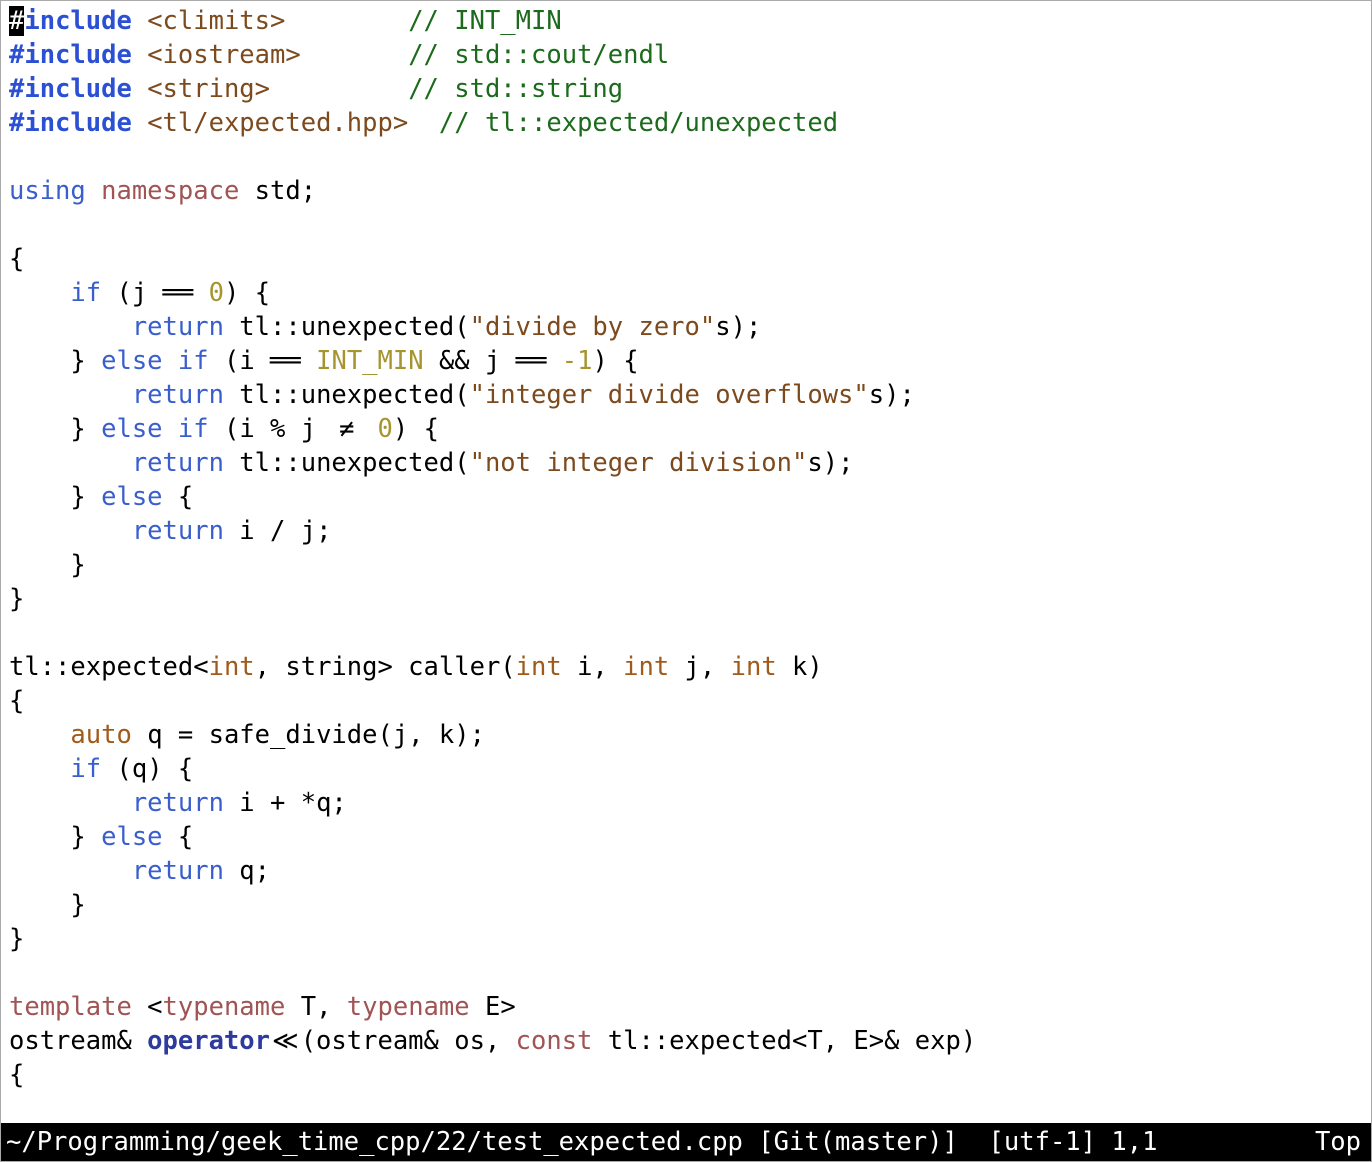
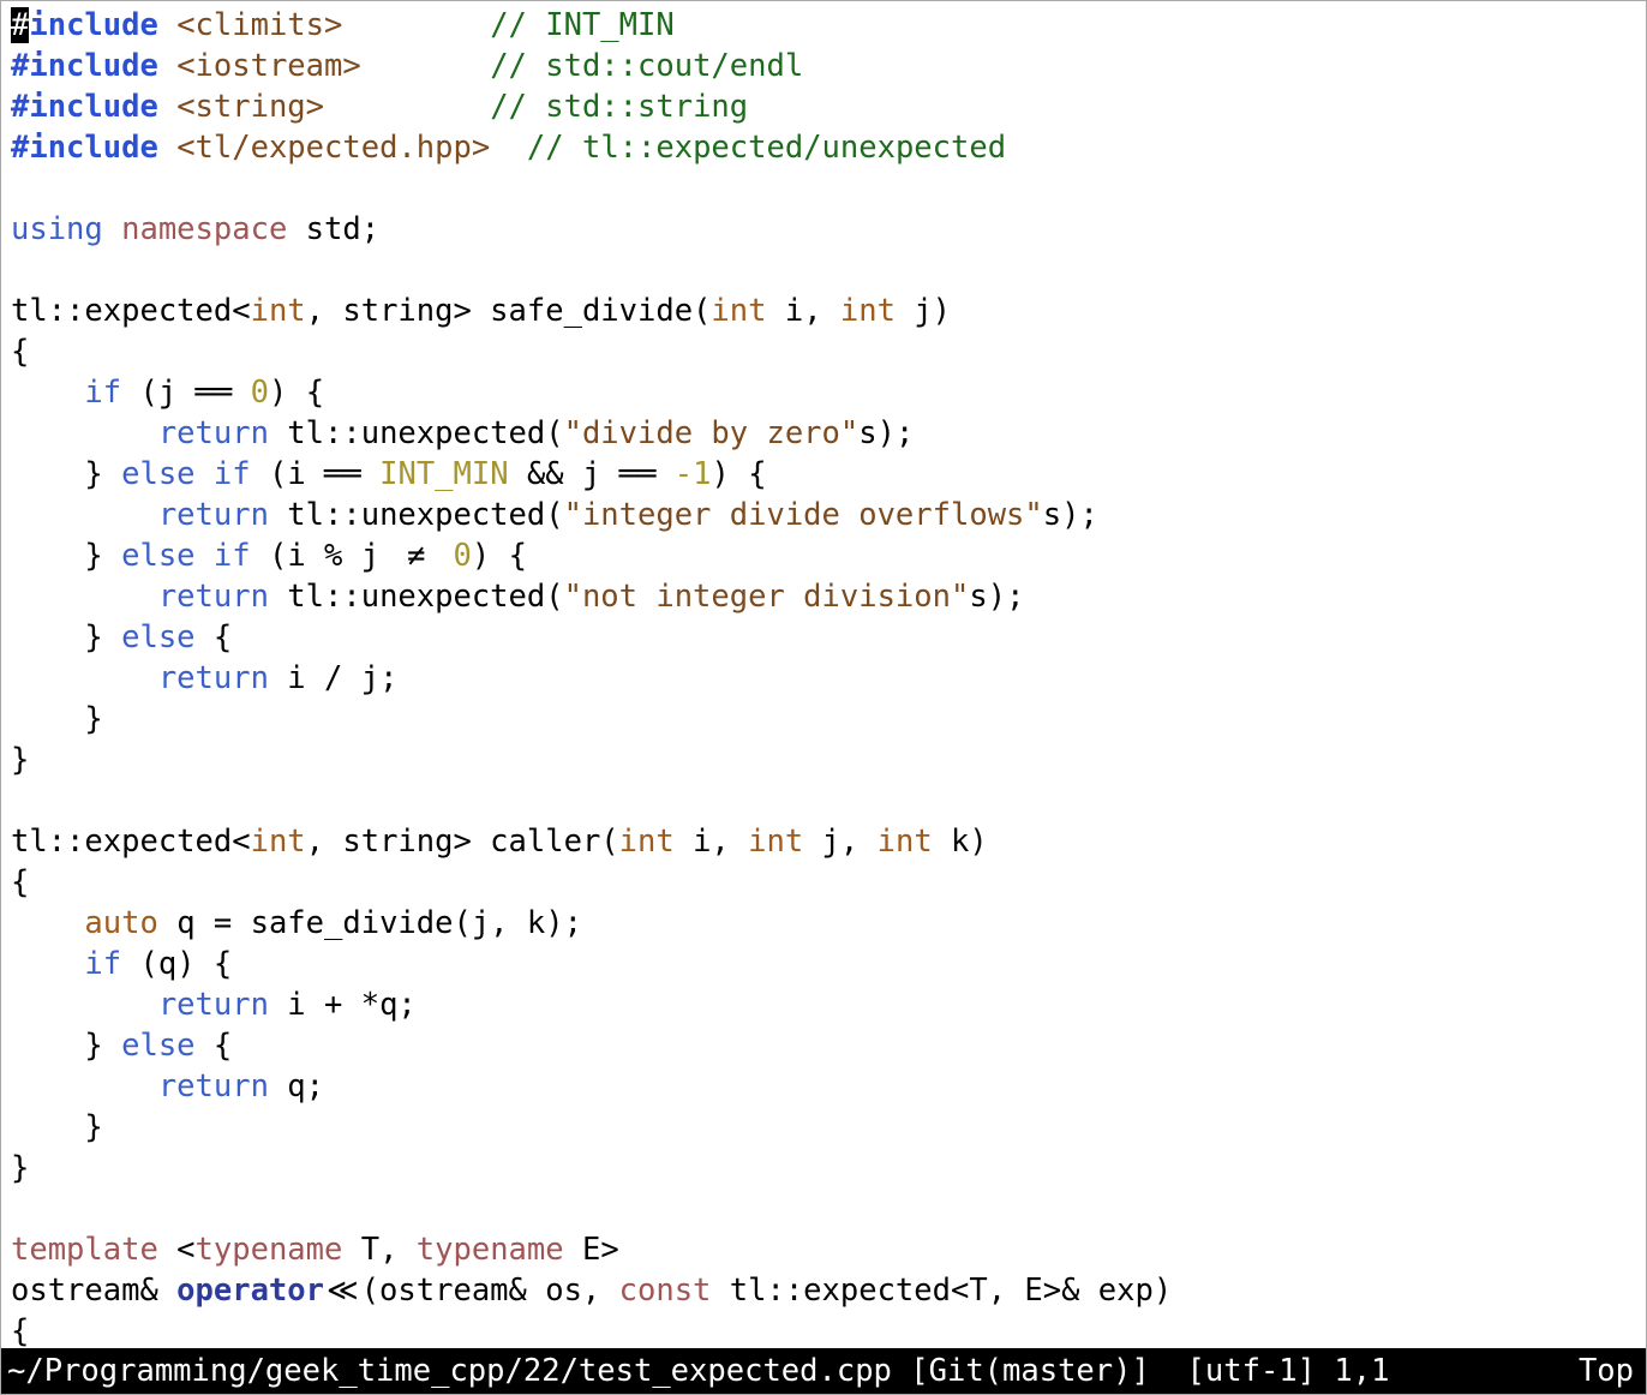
  #include <climits> // INT_MIN
  #include <iostream> // std::cout/endl
  #include <string> // std::string
  #include <tl/expected.hpp> // tl::expected/unexpected
  using namespace std;
+ tl::expected<int, string> safe_divide(int i, int j)
  {
  if (j ══ 0) {
  return tl::unexpected("divide by zero"s);
  } else if (i ══ INT_MIN && j ══ -1) {
  return tl::unexpected("integer divide overflows"s);
  } else if (i % j ≠ 0) {
  return tl::unexpected("not integer division"s);
  } else {
  return i / j;
  }
  }
  tl::expected<int, string> caller(int i, int j, int k)
  {
  auto q = safe_divide(j, k);
  if (q) {
  return i + *q;
  } else {
  return q;
  }
  }
  template <typename T, typename E>
  ostream& operator≪(ostream& os, const tl::expected<T, E>& exp)
  {
  ~/Programming/geek_time_cpp/22/test_expected.cpp [Git(master)] [utf-1] 1,1
  Top
